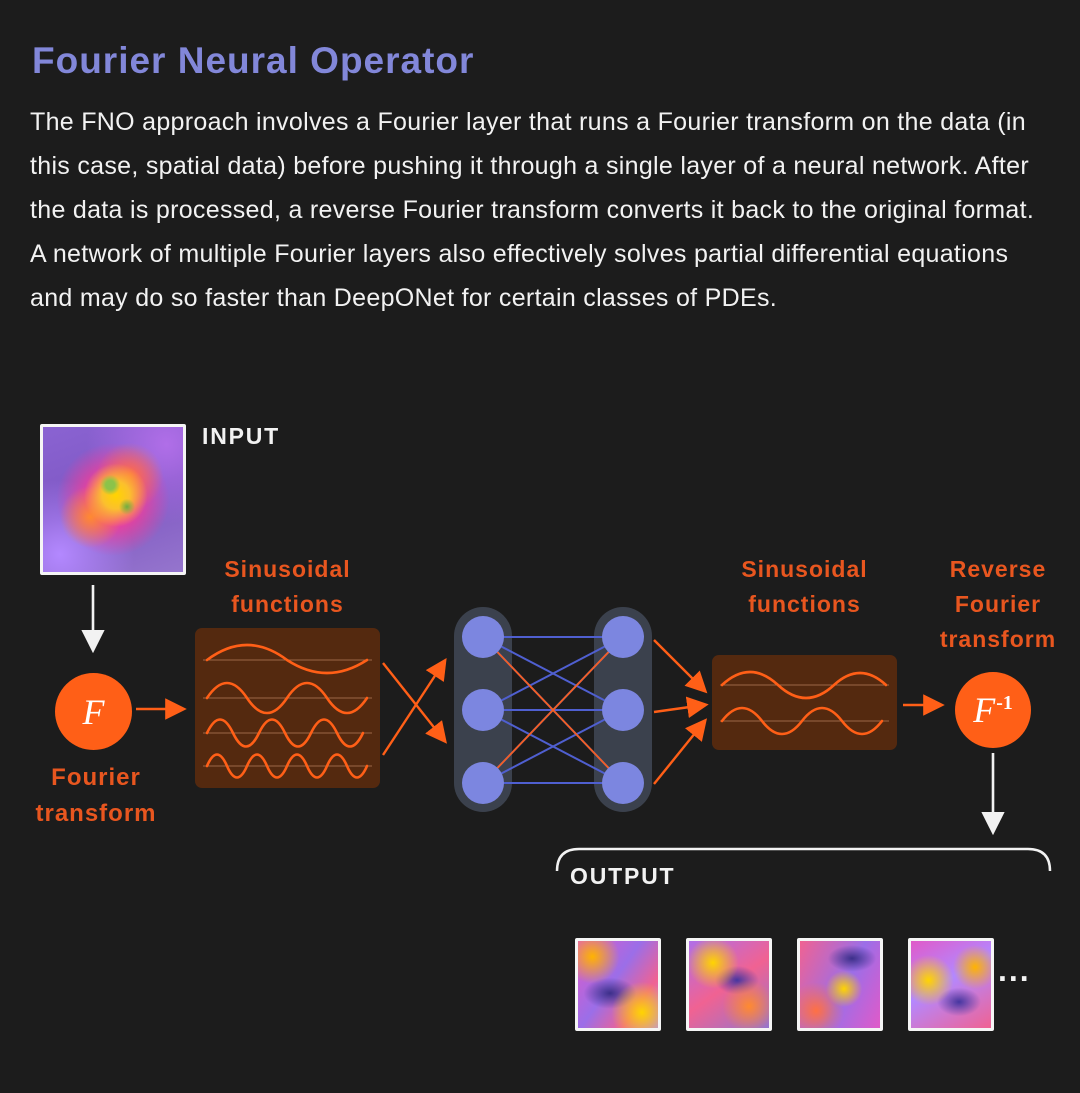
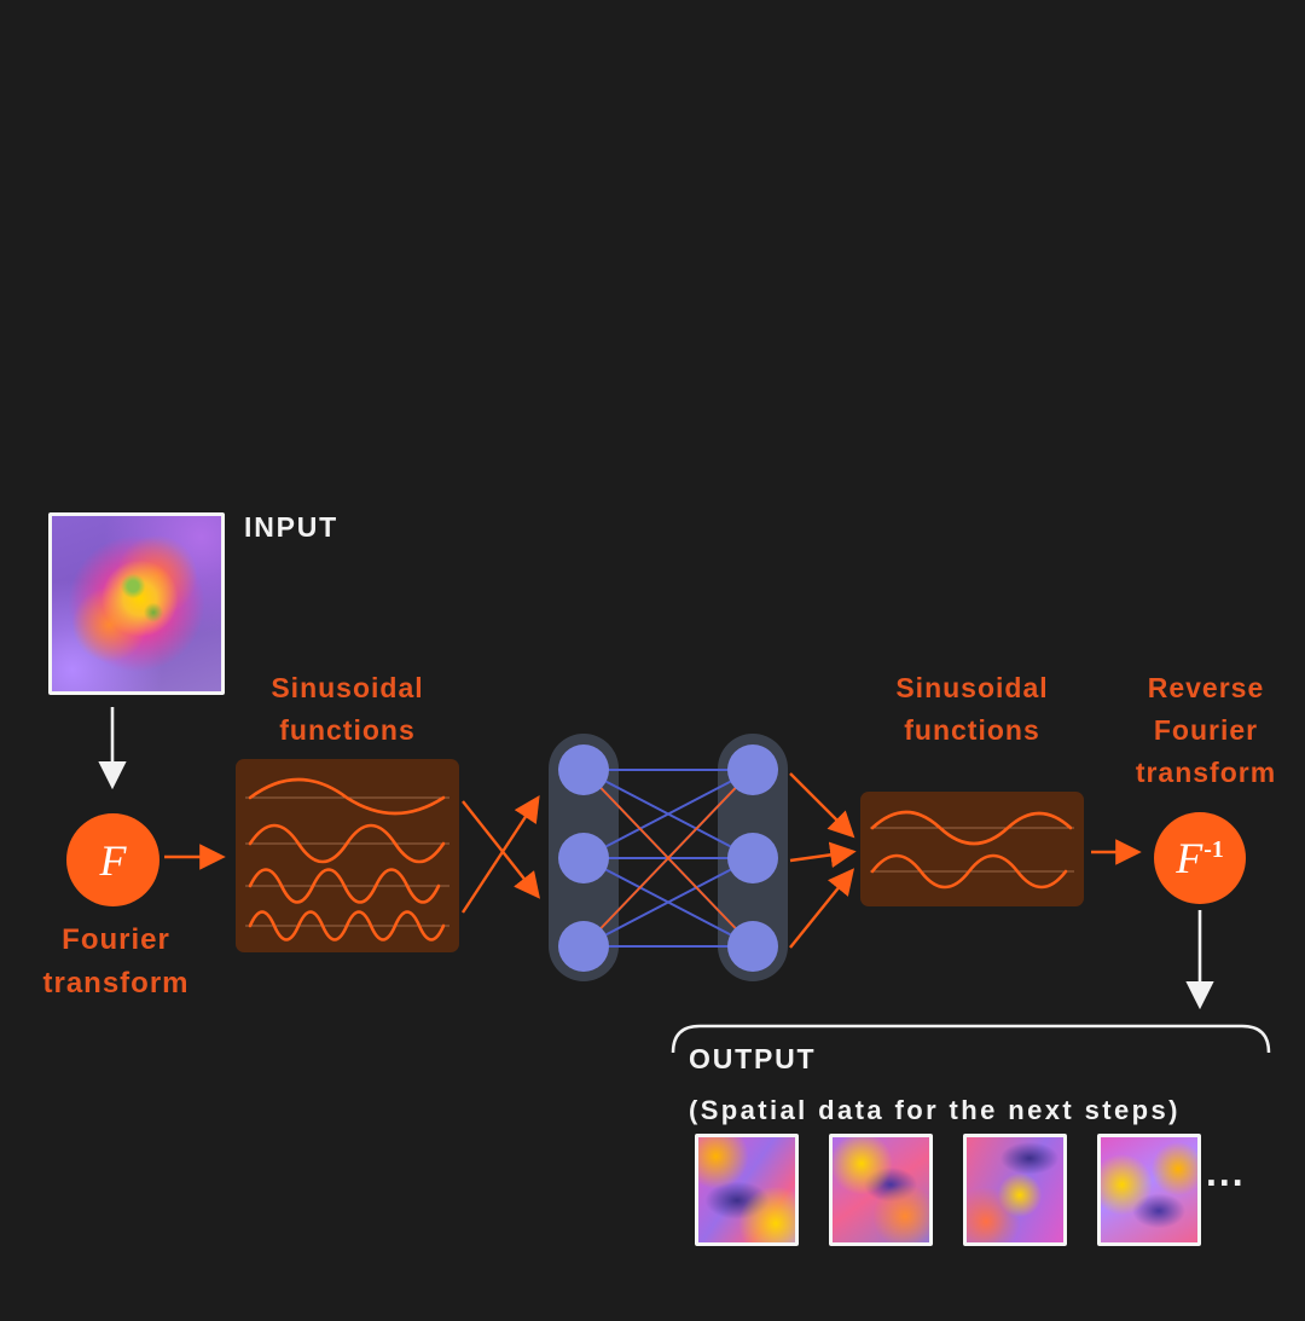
- Fourier Neural Operator
- The FNO approach involves a Fourier layer that runs a Fourier transform on the data (in this case, spatial data) before pushing it through a single layer of a neural network. After the data is processed, a reverse Fourier transform converts it back to the original format. A network of multiple Fourier layers also effectively solves partial differential equations and may do so faster than DeepONet for certain classes of PDEs.
  INPUT
  F
  Fourier
  transform
  Sinusoidal
  functions
  Sinusoidal
  functions
  Reverse
  Fourier
  transform
  F-1
  OUTPUT
+ (Spatial data for the next steps)
  ...
